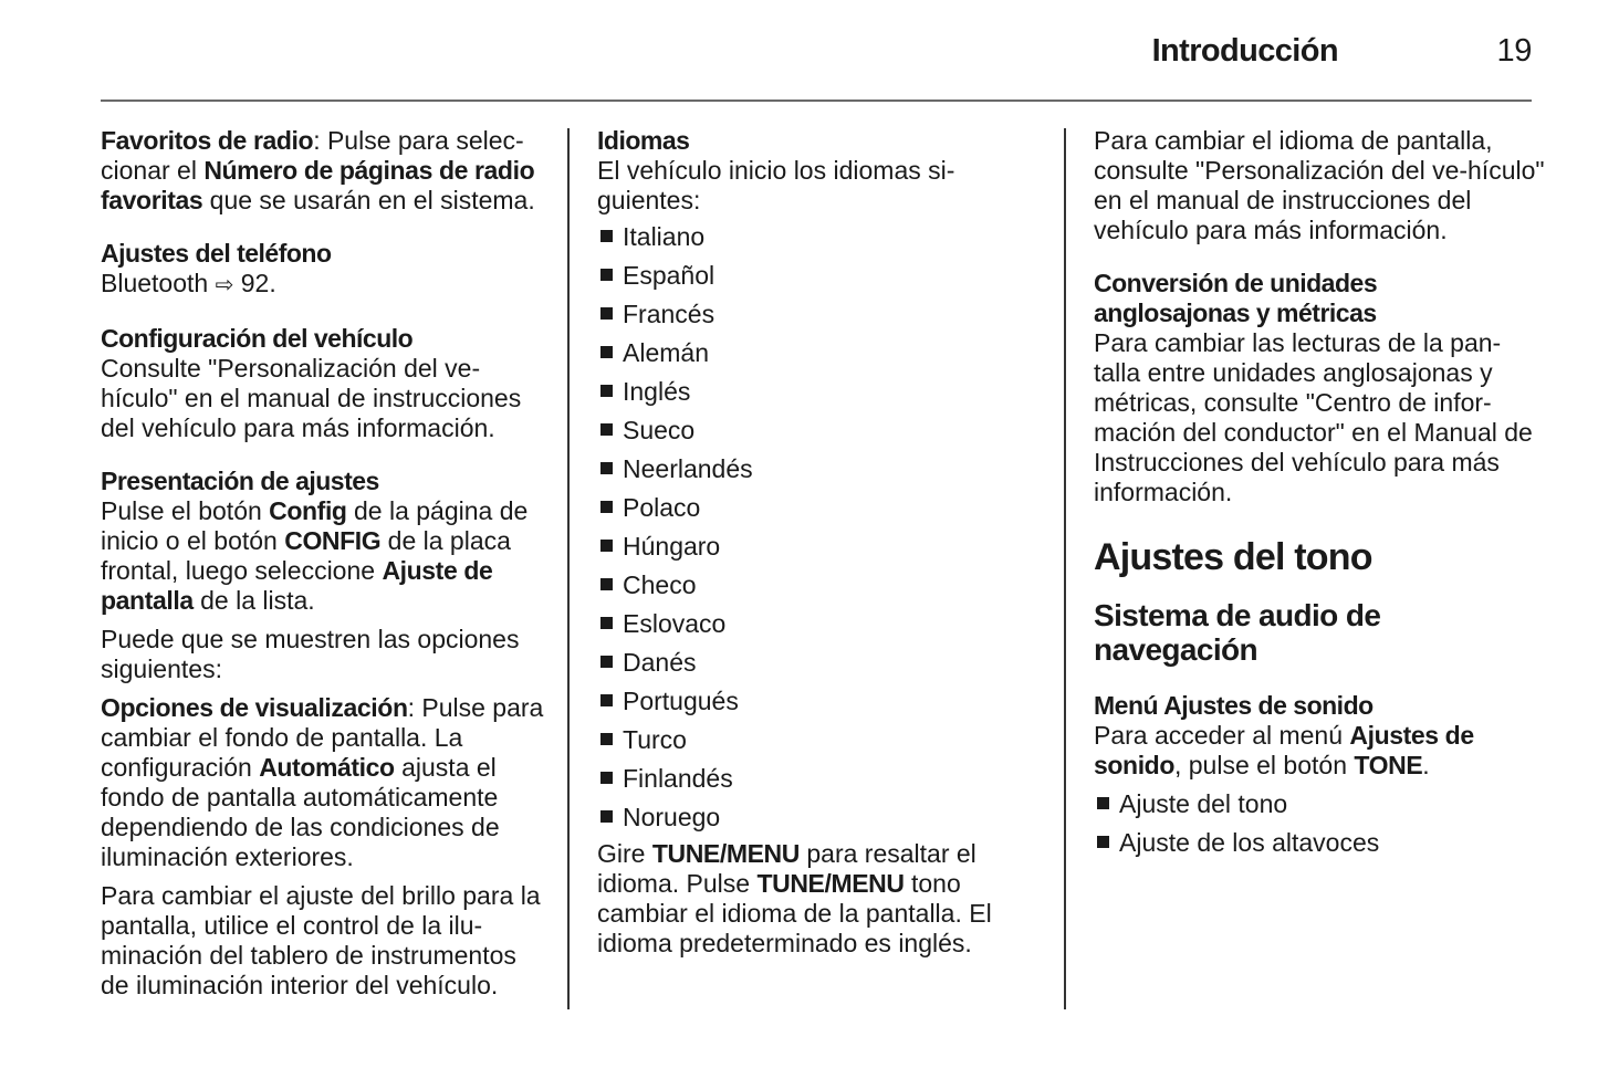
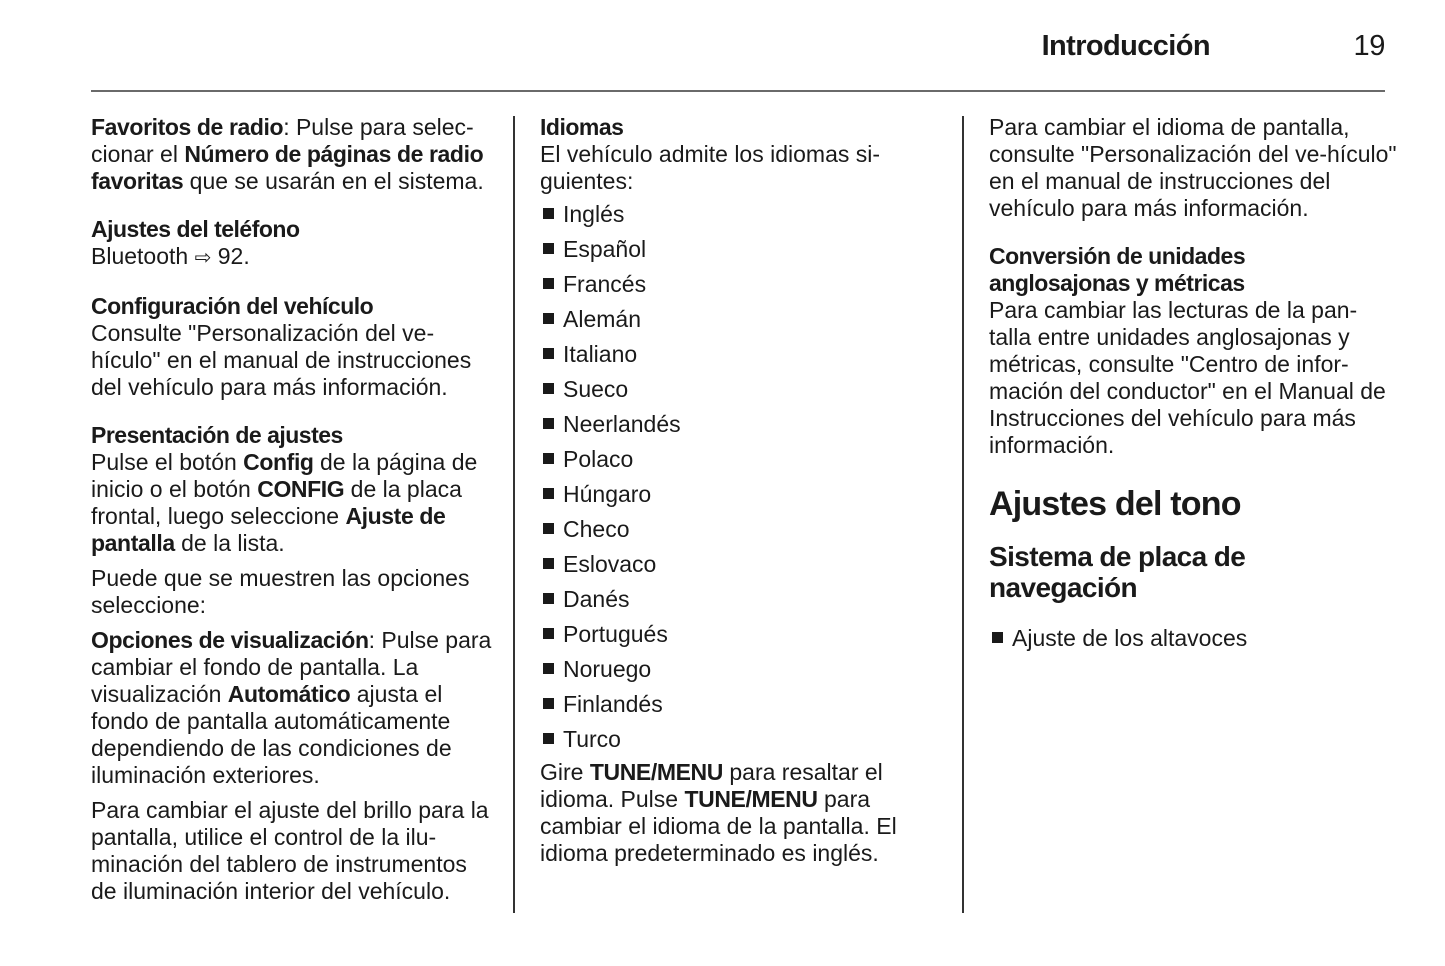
  Introducción
  19
  Favoritos de radio: Pulse para selec-cionar el Número de páginas de radio favoritas que se usarán en el sistema.
  Ajustes del teléfono
  Bluetooth ⇨ 92.
  Configuración del vehículo
  Consulte "Personalización del ve-hículo" en el manual de instrucciones del vehículo para más información.
  Presentación de ajustes
  Pulse el botón Config de la página de inicio o el botón CONFIG de la placa frontal, luego seleccione Ajuste de pantalla de la lista.
- Puede que se muestren las opciones siguientes:
+ Puede que se muestren las opciones seleccione:
- Opciones de visualización: Pulse para cambiar el fondo de pantalla. La configuración Automático ajusta el fondo de pantalla automáticamente dependiendo de las condiciones de iluminación exteriores.
+ Opciones de visualización: Pulse para cambiar el fondo de pantalla. La visualización Automático ajusta el fondo de pantalla automáticamente dependiendo de las condiciones de iluminación exteriores.
  Para cambiar el ajuste del brillo para la pantalla, utilice el control de la ilu-minación del tablero de instrumentos de iluminación interior del vehículo.
  Idiomas
- El vehículo inicio los idiomas si-guientes:
+ El vehículo admite los idiomas si-guientes:
- Italiano
+ Inglés
  Español
  Francés
  Alemán
- Inglés
+ Italiano
  Sueco
  Neerlandés
  Polaco
  Húngaro
  Checo
  Eslovaco
  Danés
  Portugués
- Turco
+ Noruego
  Finlandés
- Noruego
+ Turco
- Gire TUNE/MENU para resaltar el idioma. Pulse TUNE/MENU tono cambiar el idioma de la pantalla. El idioma predeterminado es inglés.
+ Gire TUNE/MENU para resaltar el idioma. Pulse TUNE/MENU para cambiar el idioma de la pantalla. El idioma predeterminado es inglés.
  Para cambiar el idioma de pantalla, consulte "Personalización del ve-hículo" en el manual de instrucciones del vehículo para más información.
  Conversión de unidades anglosajonas y métricas
  Para cambiar las lecturas de la pan-talla entre unidades anglosajonas y métricas, consulte "Centro de infor-mación del conductor" en el Manual de Instrucciones del vehículo para más información.
  Ajustes del tono
- Sistema de audio de navegación
+ Sistema de placa de navegación
- Menú Ajustes de sonido
- Para acceder al menú Ajustes de sonido, pulse el botón TONE.
- Ajuste del tono
  Ajuste de los altavoces
